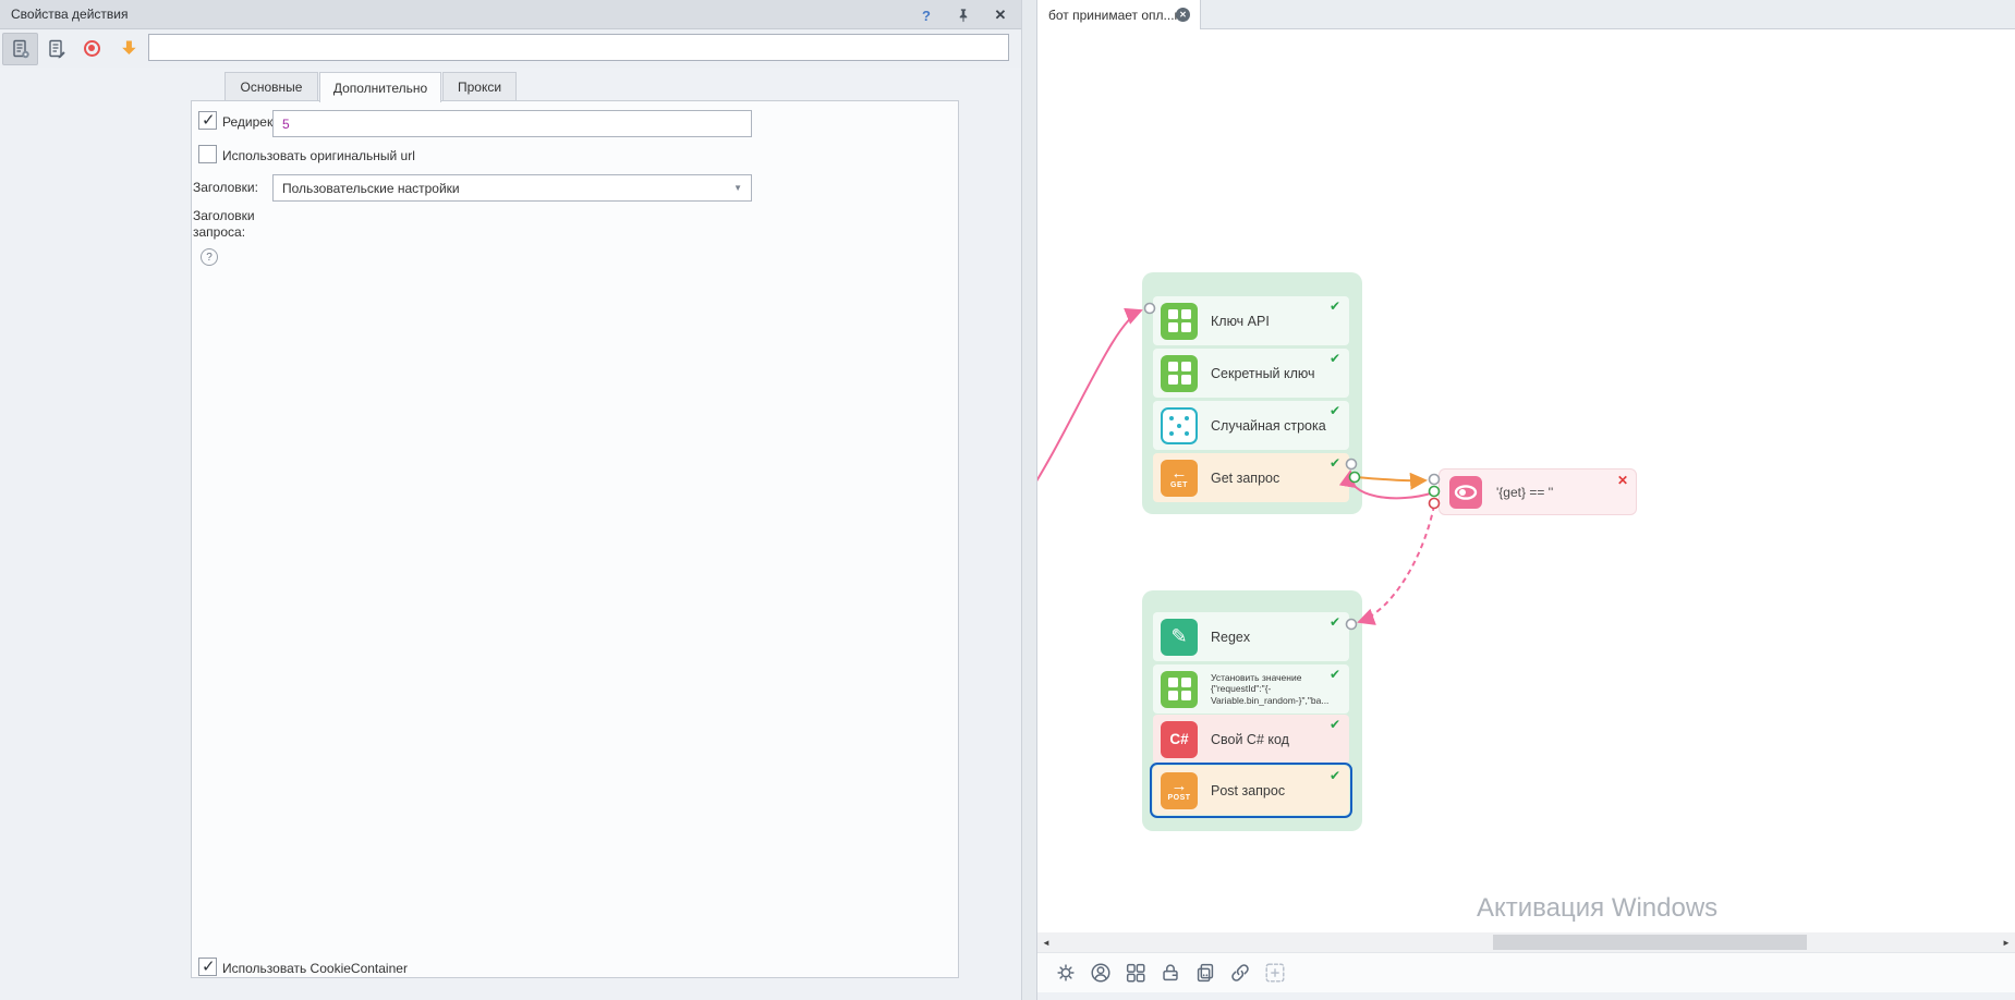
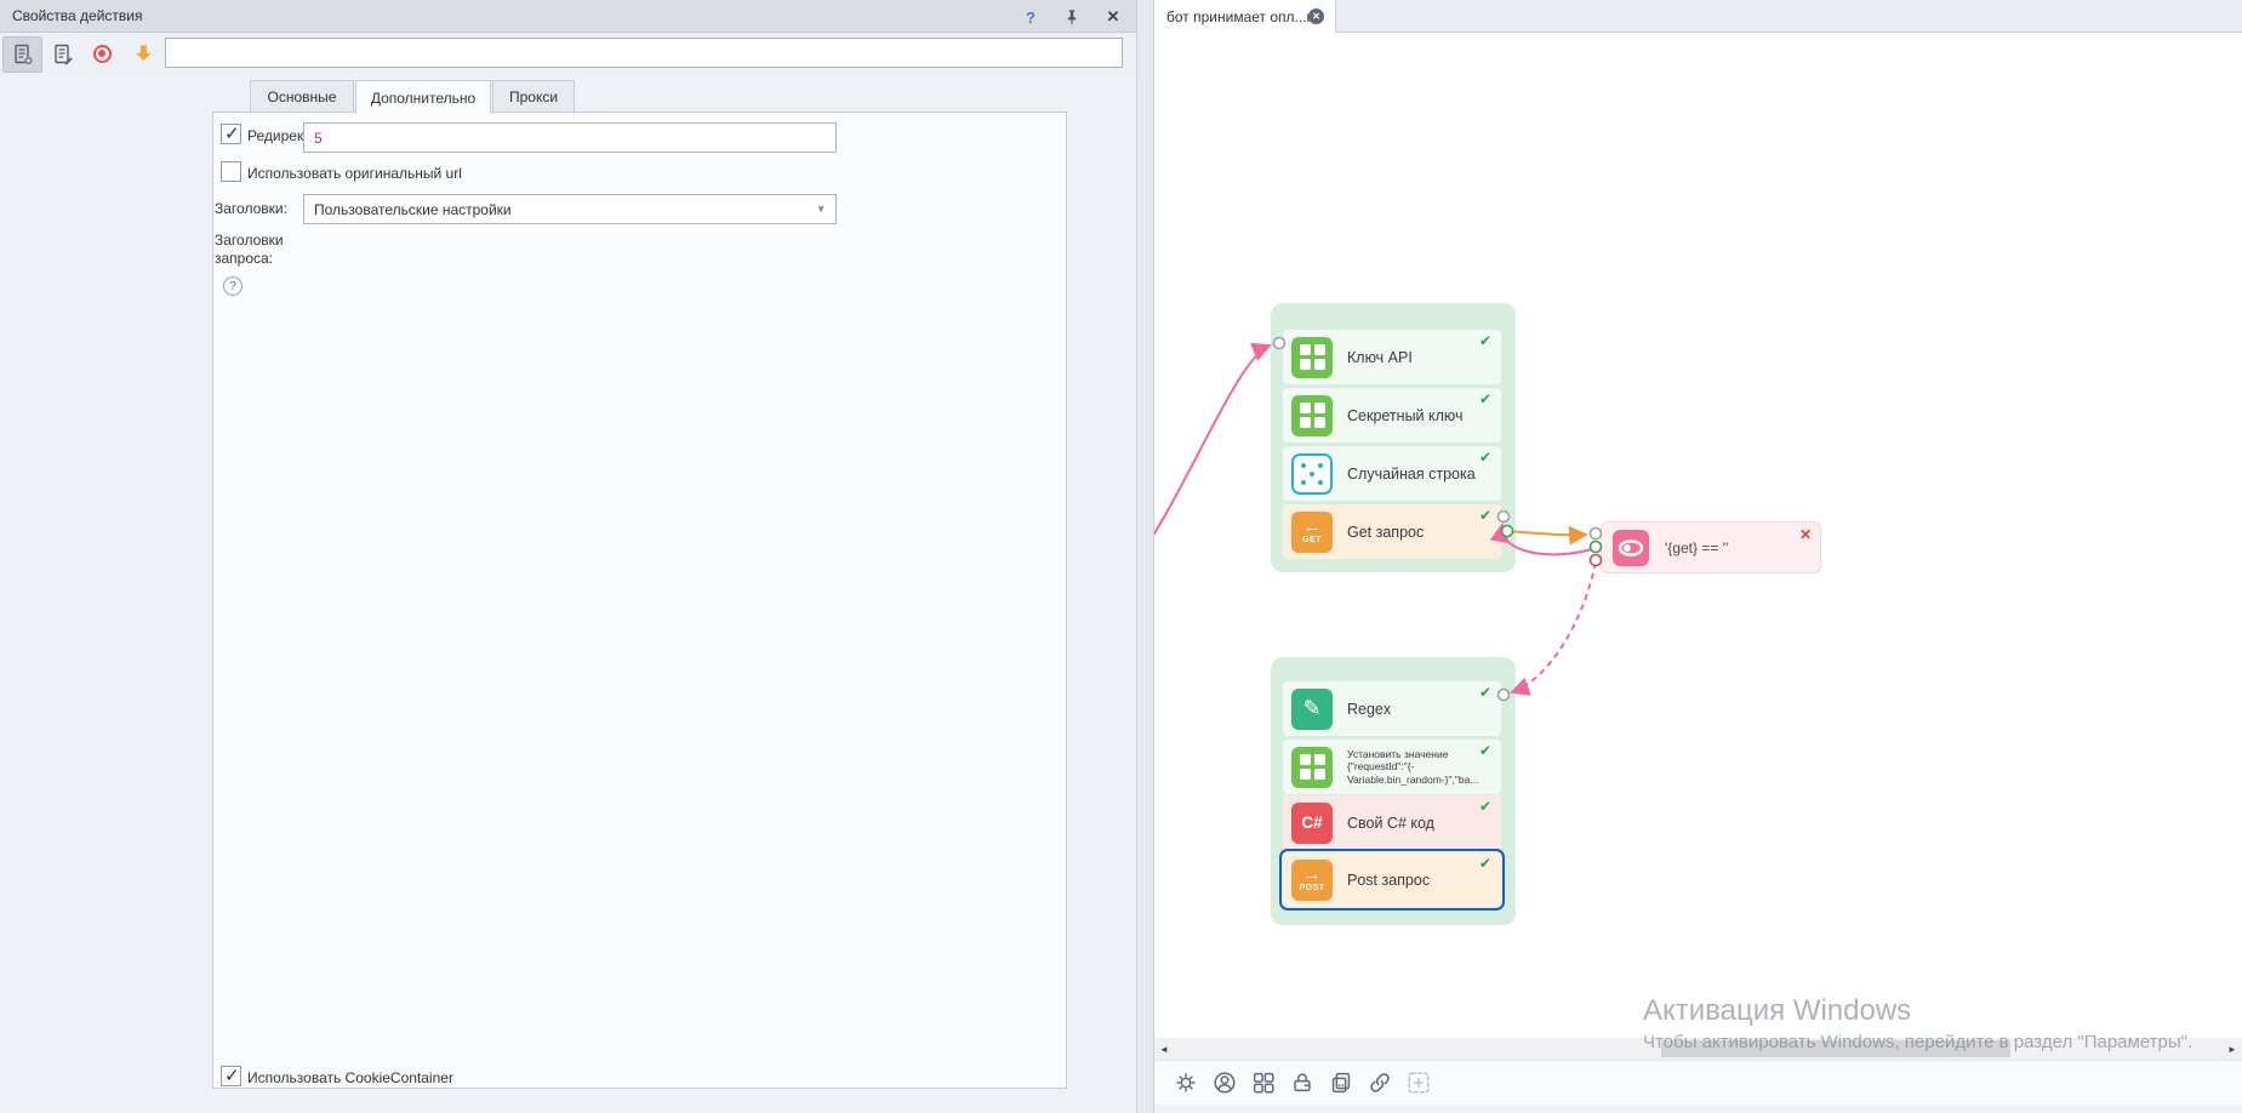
  Свойства действия
  ?
  ✕
  Основные
  Дополнительно
  Прокси
  Редирек
  5
  Использовать оригинальный url
  Заголовки:
  Пользовательские настройки
  ▼
  Заголовки
  запроса:
  ?
  Использовать CookieContainer
  бот принимает опл...
  ✕
  Ключ API
  ✔
  Секретный ключ
  ✔
  Случайная строка
  ✔
  ←
  Get запрос
  ✔
  '{get} == ''
  ✕
  ✎
  Regex
  ✔
  Установить значение
  {"requestId":"{-
  Variable.bin_random-}","ba...
  ✔
  C#
  Свой C# код
  ✔
  →
  Post запрос
  ✔
  Активация Windows
+ Чтобы активировать Windows, перейдите в раздел "Параметры".
  ◄
  ►
